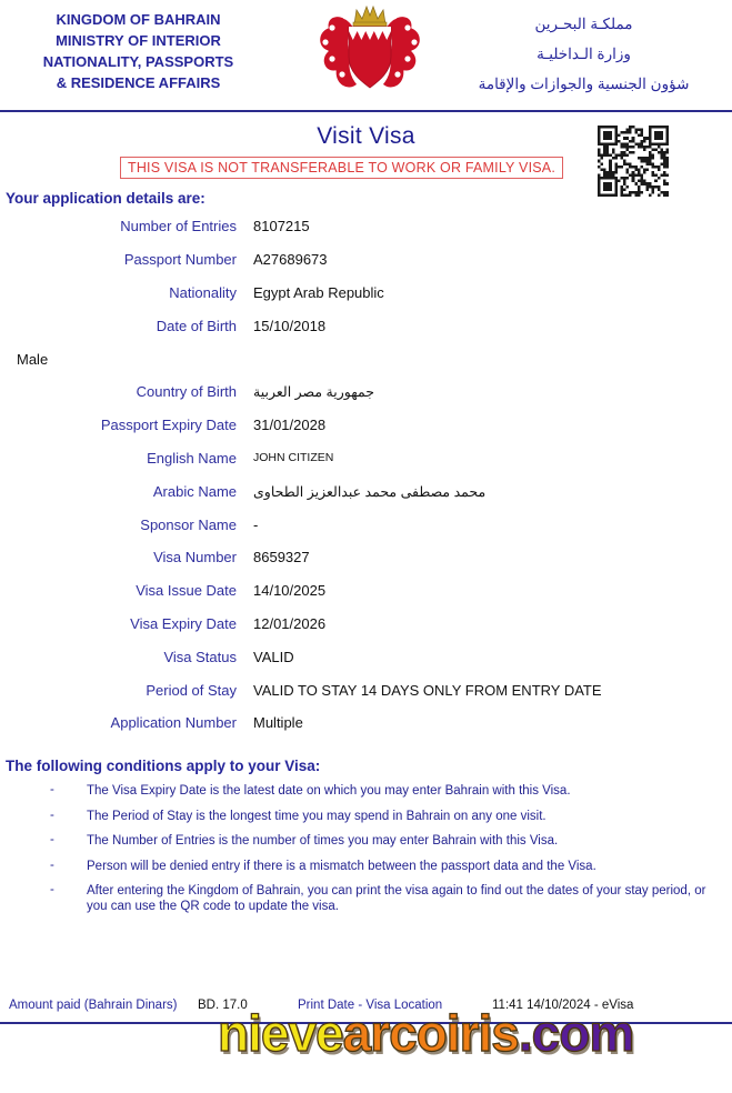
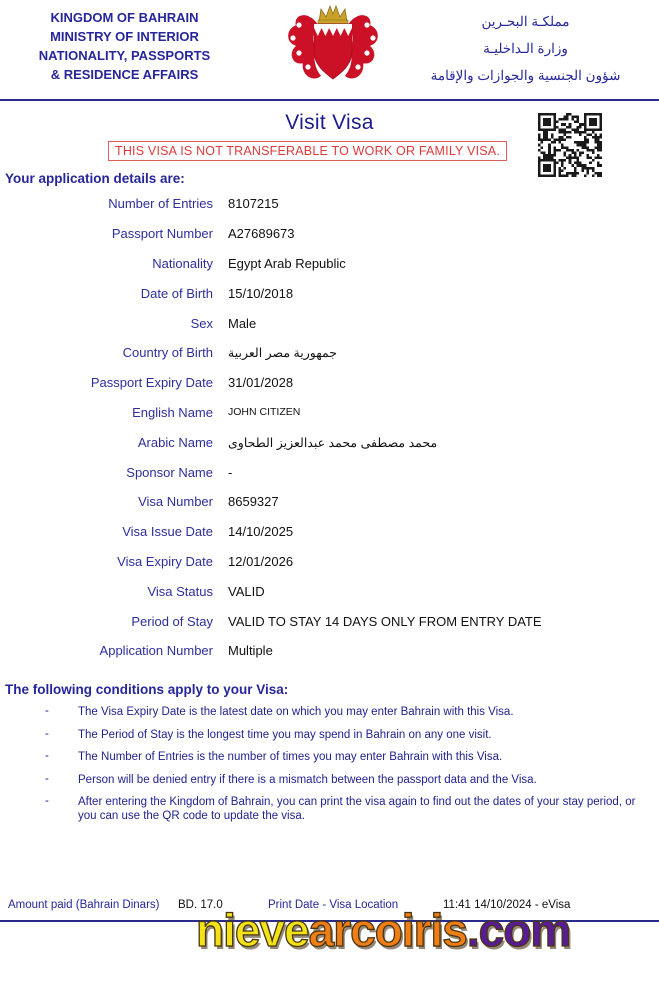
  KINGDOM OF BAHRAIN
  MINISTRY OF INTERIOR
  NATIONALITY, PASSPORTS
  & RESIDENCE AFFAIRS
  مملكـة البحـرين
  وزارة الـداخليـة
  شؤون الجنسية والجوازات والإقامة
  Visit Visa
  THIS VISA IS NOT TRANSFERABLE TO WORK OR FAMILY VISA.
  Your application details are:
  Number of Entries
  8107215
  Passport Number
  A27689673
  Nationality
  Egypt Arab Republic
  Date of Birth
  15/10/2018
+ Sex
  Male
  Country of Birth
  جمهورية مصر العربية
  Passport Expiry Date
  31/01/2028
  English Name
  JOHN CITIZEN
  Arabic Name
  محمد مصطفى محمد عبدالعزيز الطحاوى
  Sponsor Name
  -
  Visa Number
  8659327
  Visa Issue Date
  14/10/2025
  Visa Expiry Date
  12/01/2026
  Visa Status
  VALID
  Period of Stay
  VALID TO STAY 14 DAYS ONLY FROM ENTRY DATE
  Application Number
  Multiple
  The following conditions apply to your Visa:
  -
  The Visa Expiry Date is the latest date on which you may enter Bahrain with this Visa.
  -
  The Period of Stay is the longest time you may spend in Bahrain on any one visit.
  -
  The Number of Entries is the number of times you may enter Bahrain with this Visa.
  -
  Person will be denied entry if there is a mismatch between the passport data and the Visa.
  -
  After entering the Kingdom of Bahrain, you can print the visa again to find out the dates of your stay period, or you can use the QR code to update the visa.
  Amount paid (Bahrain Dinars)
  BD. 17.0
  Print Date - Visa Location
  11:41 14/10/2024 - eVisa
  nievearcoiris.com
